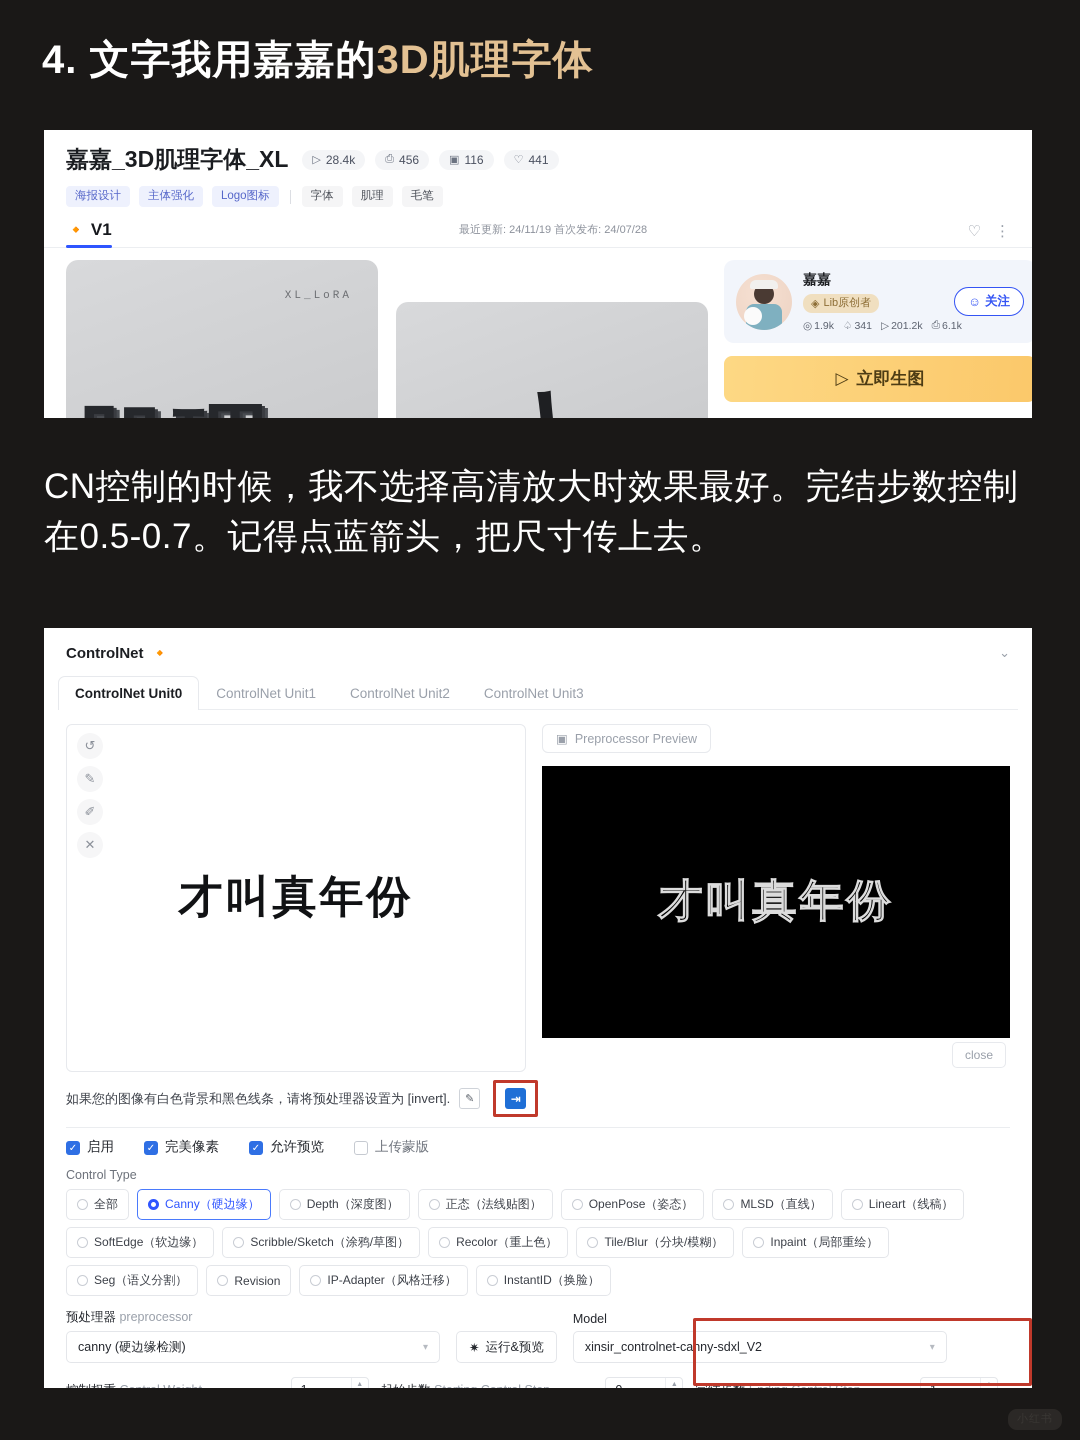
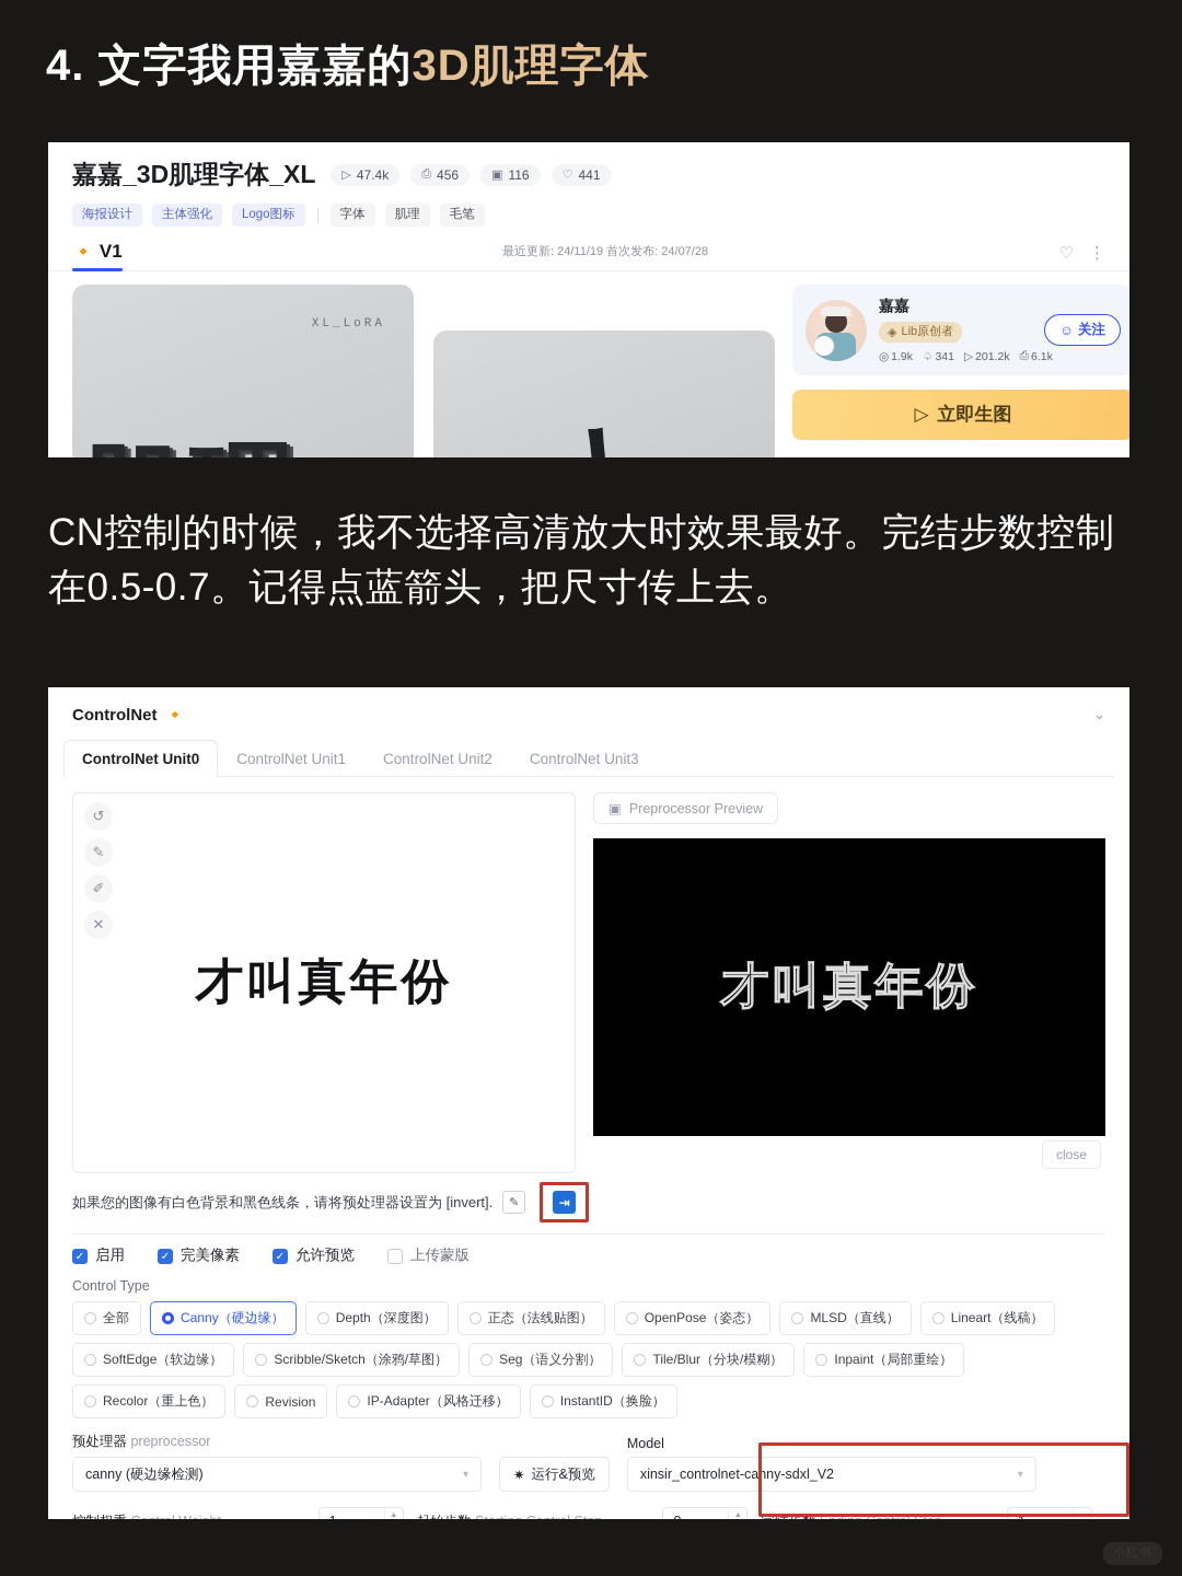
  4. 文字我用嘉嘉的3D肌理字体
  嘉嘉_3D肌理字体_XL
  ▷
- 28.4k
+ 47.4k
  ⎙
  456
  ▣
  116
  ♡
  441
  海报设计
  主体强化
  Logo图标
  字体
  肌理
  毛笔
  🔸
  V1
  最近更新: 24/11/19 首次发布: 24/07/28
  ♡
  ⋮
  XL_LoRA
  嘉嘉
  ◈
  Lib原创者
  ◎
  1.9k
  ♤
  341
  ▷
  201.2k
  ⎙
  6.1k
  ☺
  关注
  ▷
  立即生图
  CN控制的时候，我不选择高清放大时效果最好。完结步数控制在0.5-0.7。记得点蓝箭头，把尺寸传上去。
  ControlNet
  🔸
  ⌄
  ControlNet Unit0
  ControlNet Unit1
  ControlNet Unit2
  ControlNet Unit3
  ↺
  ✎
  ✐
  ✕
  才叫真年份
  ▣
  Preprocessor Preview
  才叫真年份
  close
  如果您的图像有白色背景和黑色线条，请将预处理器设置为 [invert].
  ✎
  ⇥
  ✓
  启用
  ✓
  完美像素
  ✓
  允许预览
  上传蒙版
  Control Type
  全部
  Canny（硬边缘）
  Depth（深度图）
  正态（法线贴图）
  OpenPose（姿态）
  MLSD（直线）
  Lineart（线稿）
  SoftEdge（软边缘）
  Scribble/Sketch（涂鸦/草图）
- Recolor（重上色）
+ Seg（语义分割）
  Tile/Blur（分块/模糊）
  Inpaint（局部重绘）
- Seg（语义分割）
+ Recolor（重上色）
  Revision
  IP-Adapter（风格迁移）
  InstantID（换脸）
  预处理器 preprocessor
  canny (硬边缘检测)
  ▾
  ✷
  运行&预览
  Model
  xinsir_controlnet-canny-sdxl_V2
  ▾
